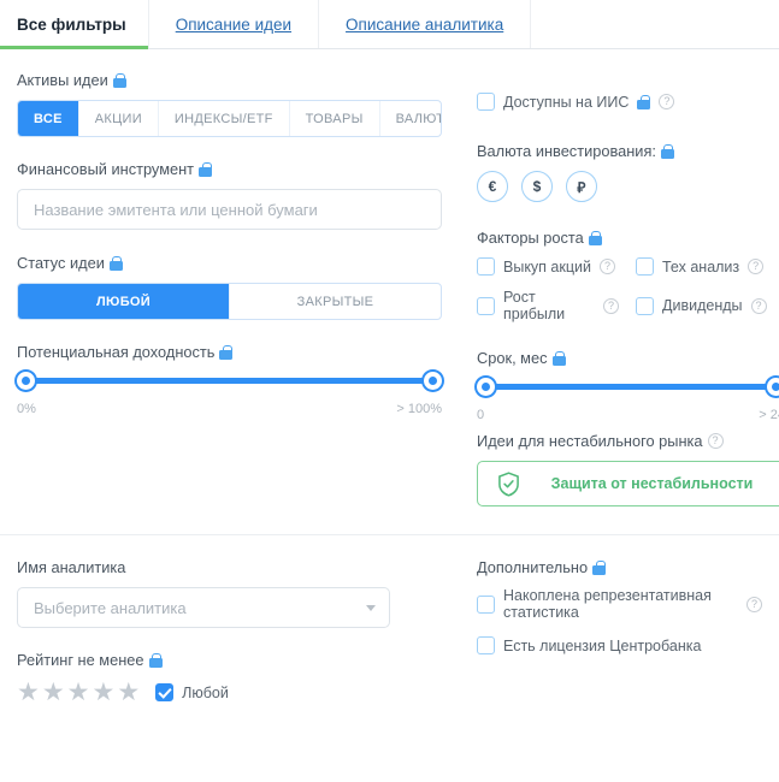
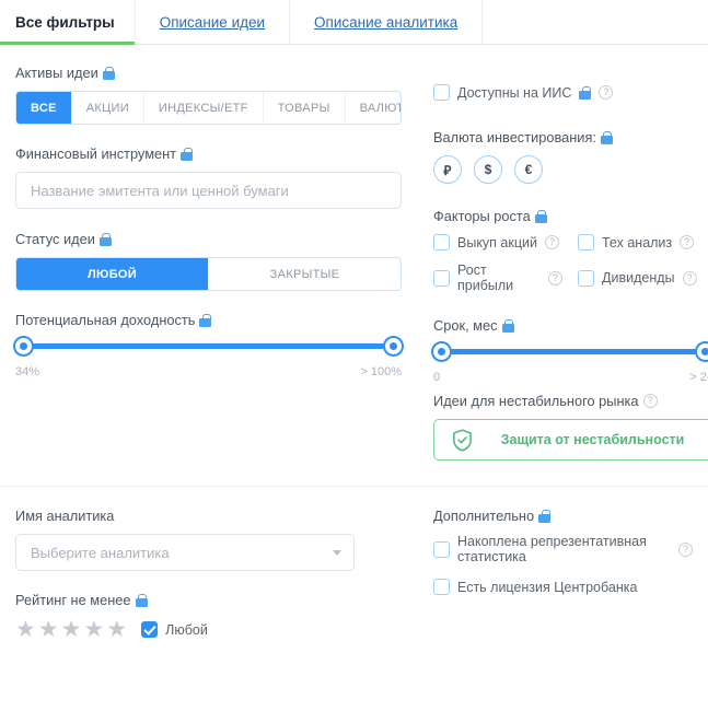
  Все фильтры
  Описание идеи
  Описание аналитика
  Активы идеи
  ВСЕ
  АКЦИИ
  ИНДЕКСЫ/ETF
  ТОВАРЫ
  ВАЛЮТ
  Финансовый инструмент
  Название эмитента или ценной бумаги
  Статус идеи
  ЛЮБОЙ
  ЗАКРЫТЫЕ
  Потенциальная доходность
- 0%
+ 34%
  > 100%
  Доступны на ИИС
  ?
  Валюта инвестирования:
- €
+ ₽
  $
- ₽
+ €
  Факторы роста
  Выкуп акций
  ?
  Тех анализ
  ?
  Рост прибыли
  ?
  Дивиденды
  ?
  Срок, мес
  0
  Идеи для нестабильного рынка
  ?
  Защита от нестабильности
  Имя аналитика
  Выберите аналитика
  Рейтинг не менее
  ★
  ★
  ★
  ★
  ★
  Любой
  Дополнительно
  Накоплена репрезентативная статистика
  ?
  Есть лицензия Центробанка
